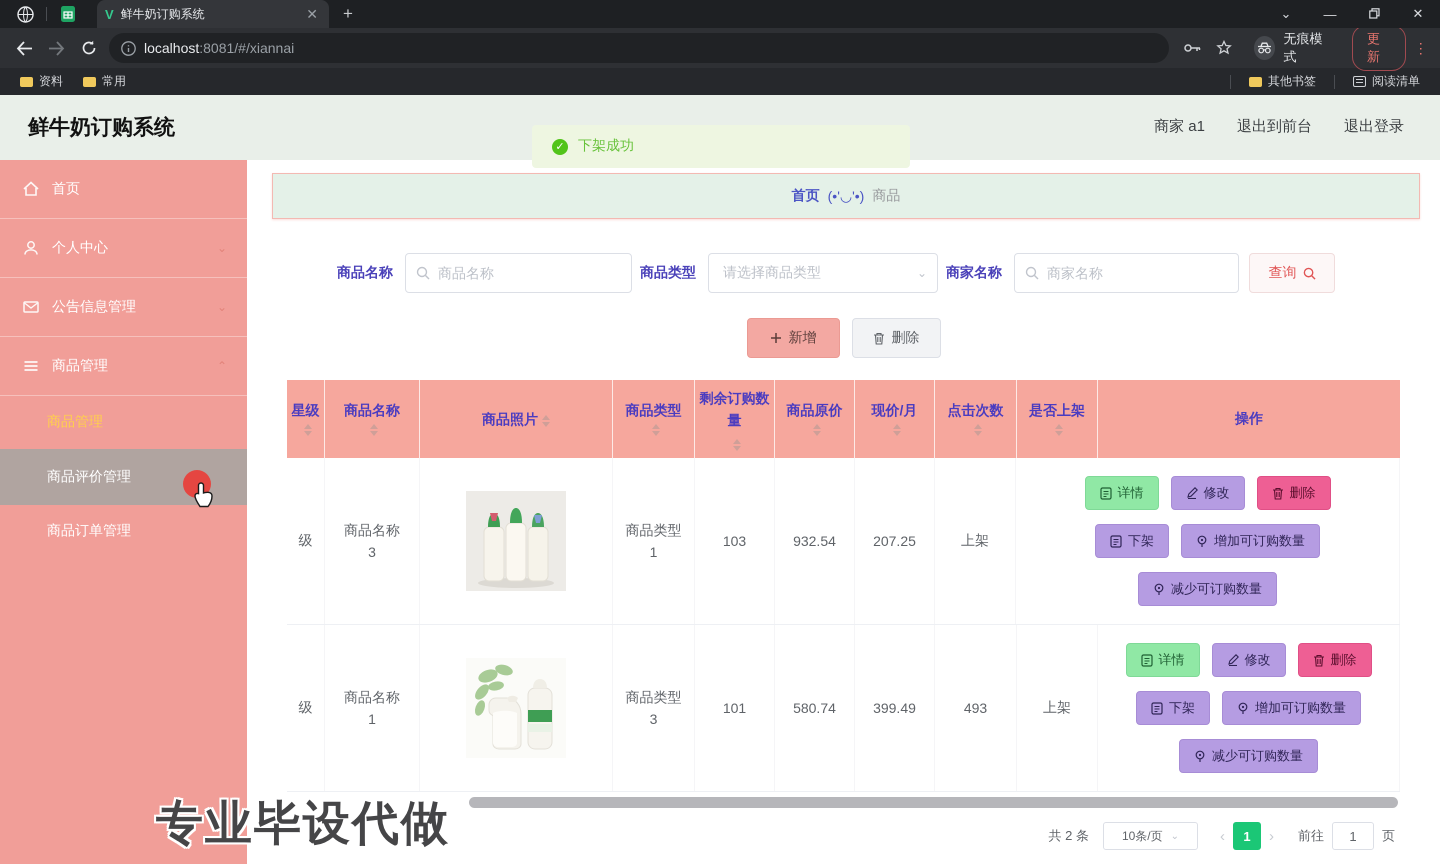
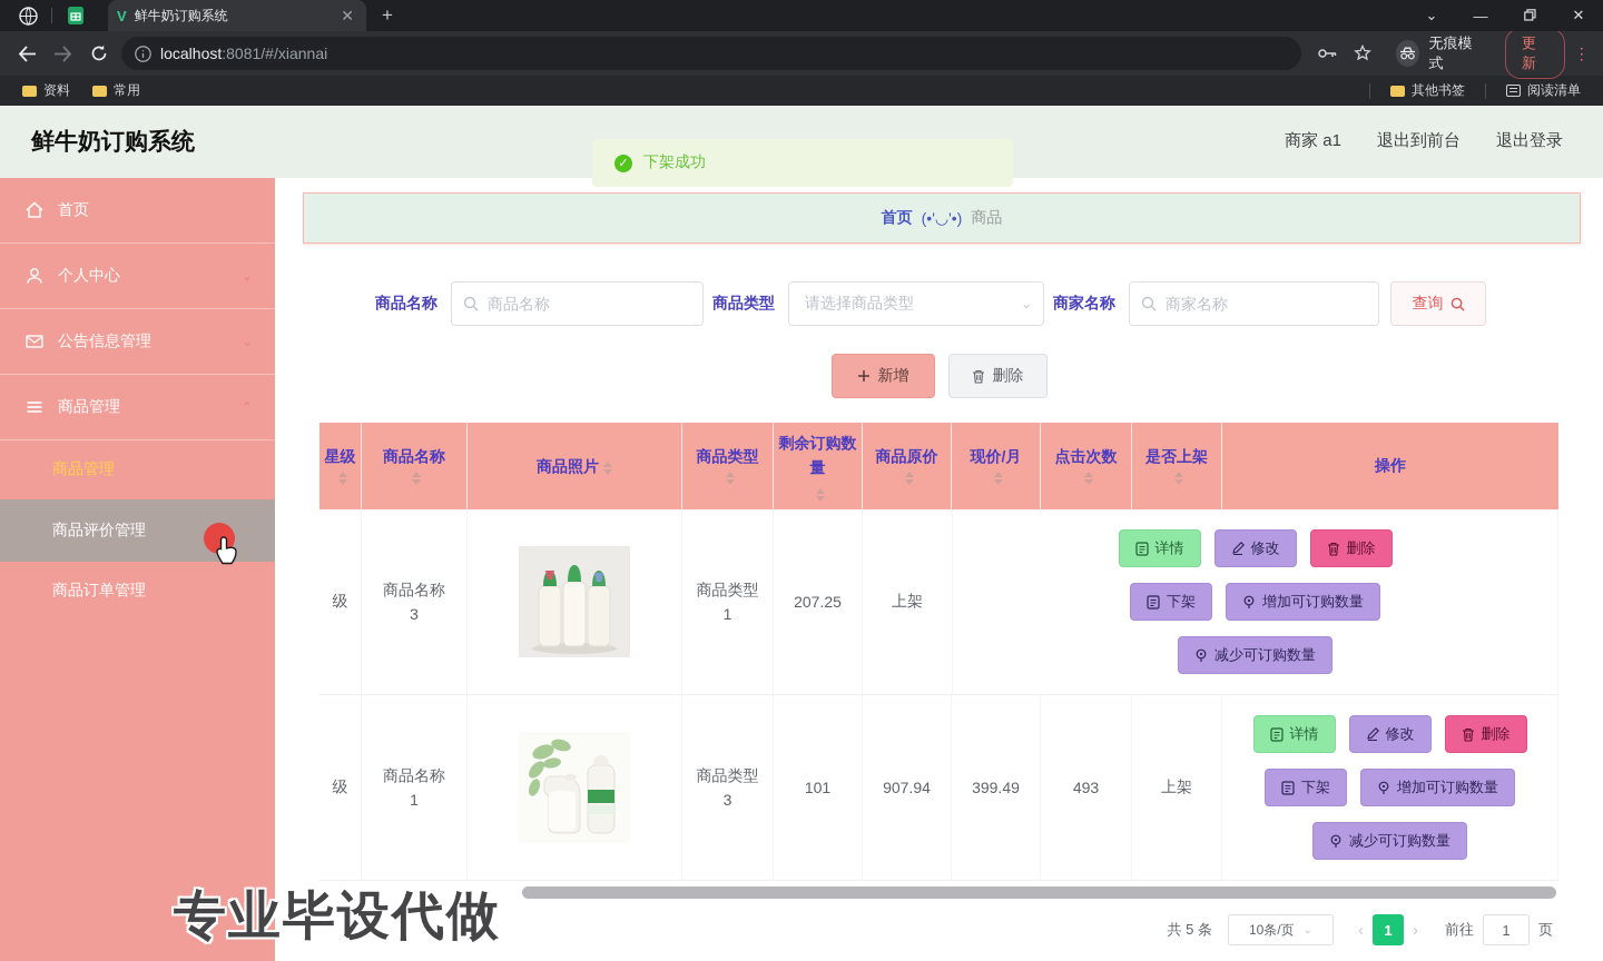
  V
  鲜牛奶订购系统
  ✕
  +
  ⌄
  —
  ✕
  localhost
  :8081/#/xiannai
  无痕模式
  更新
  ⋮
  资料
  常用
  其他书签
  阅读清单
  鲜牛奶订购系统
  商家 a1
  退出到前台
  退出登录
  ✓
  下架成功
  首页
  个人中心
  ⌄
  公告信息管理
  ⌄
  商品管理
  ⌃
  商品管理
  商品评价管理
  商品订单管理
  首页
  (•'◡'•)
  商品
  商品名称
  商品名称
  商品类型
  请选择商品类型
  ⌄
  商家名称
  商家名称
  查询
  新增
  删除
  星级
  商品名称
  商品照片
  商品类型
  剩余订购数量
  商品原价
  现价/月
  点击次数
  是否上架
  操作
  级
  商品名称 3
  商品类型 1
- 103
- 932.54
  207.25
  上架
  详情
  修改
  删除
  下架
  增加可订购数量
  减少可订购数量
  级
  商品名称 1
  商品类型 3
  101
- 580.74
+ 907.94
  399.49
  493
  上架
  详情
  修改
  删除
  下架
  增加可订购数量
  减少可订购数量
- 共 2 条
+ 共 5 条
  10条/页
  ⌄
  ‹
  1
  ›
  前往
  1
  页
  专业毕设代做
